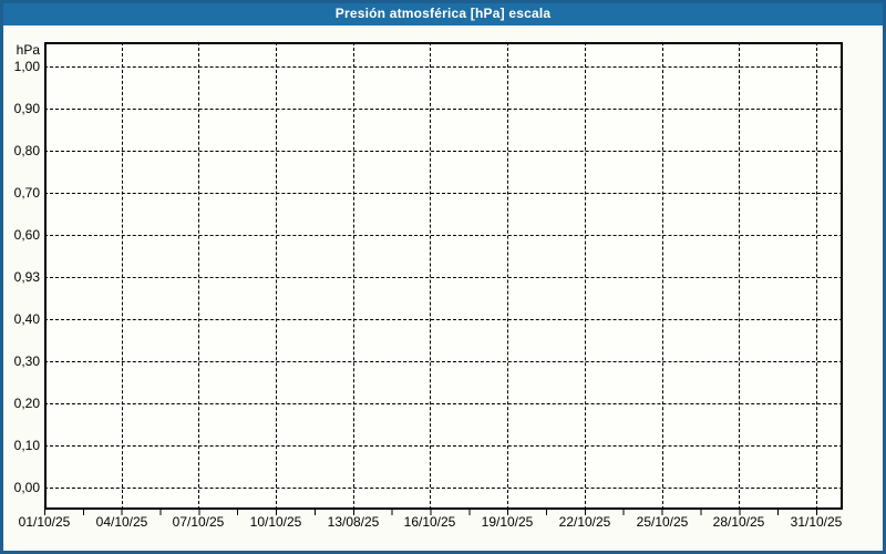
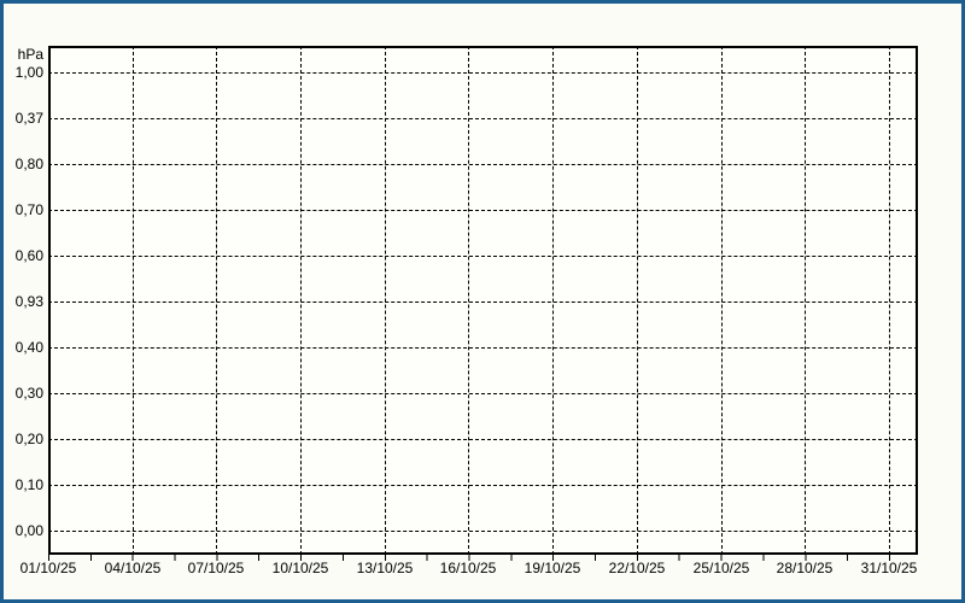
- Presión atmosférica [hPa] escala
  hPa
  1,00
- 0,90
+ 0,37
  0,80
  0,70
  0,60
  0,93
  0,40
  0,30
  0,20
  0,10
  0,00
  01/10/25
  04/10/25
  07/10/25
  10/10/25
- 13/08/25
+ 13/10/25
  16/10/25
  19/10/25
  22/10/25
  25/10/25
  28/10/25
  31/10/25
